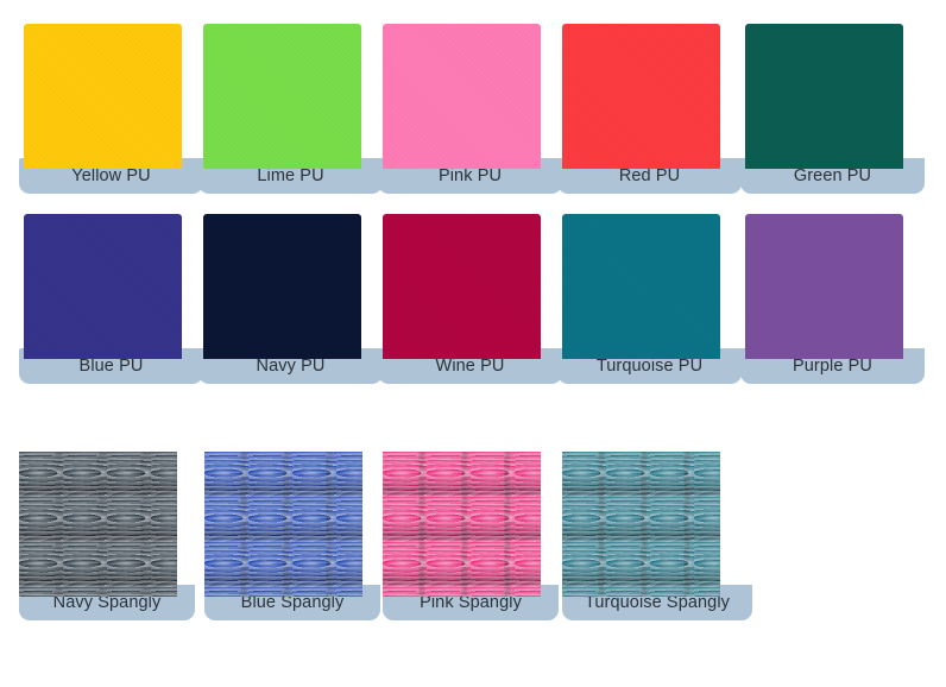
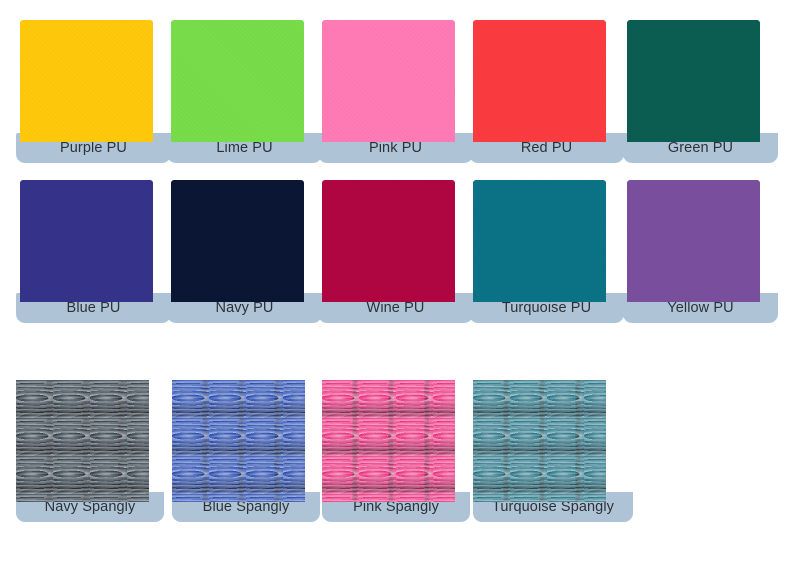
- Yellow PU
+ Purple PU
  Lime PU
  Pink PU
  Red PU
  Green PU
  Blue PU
  Navy PU
  Wine PU
  Turquoise PU
- Purple PU
+ Yellow PU
  Navy Spangly
  Blue Spangly
  Pink Spangly
  Turquoise Spangly
